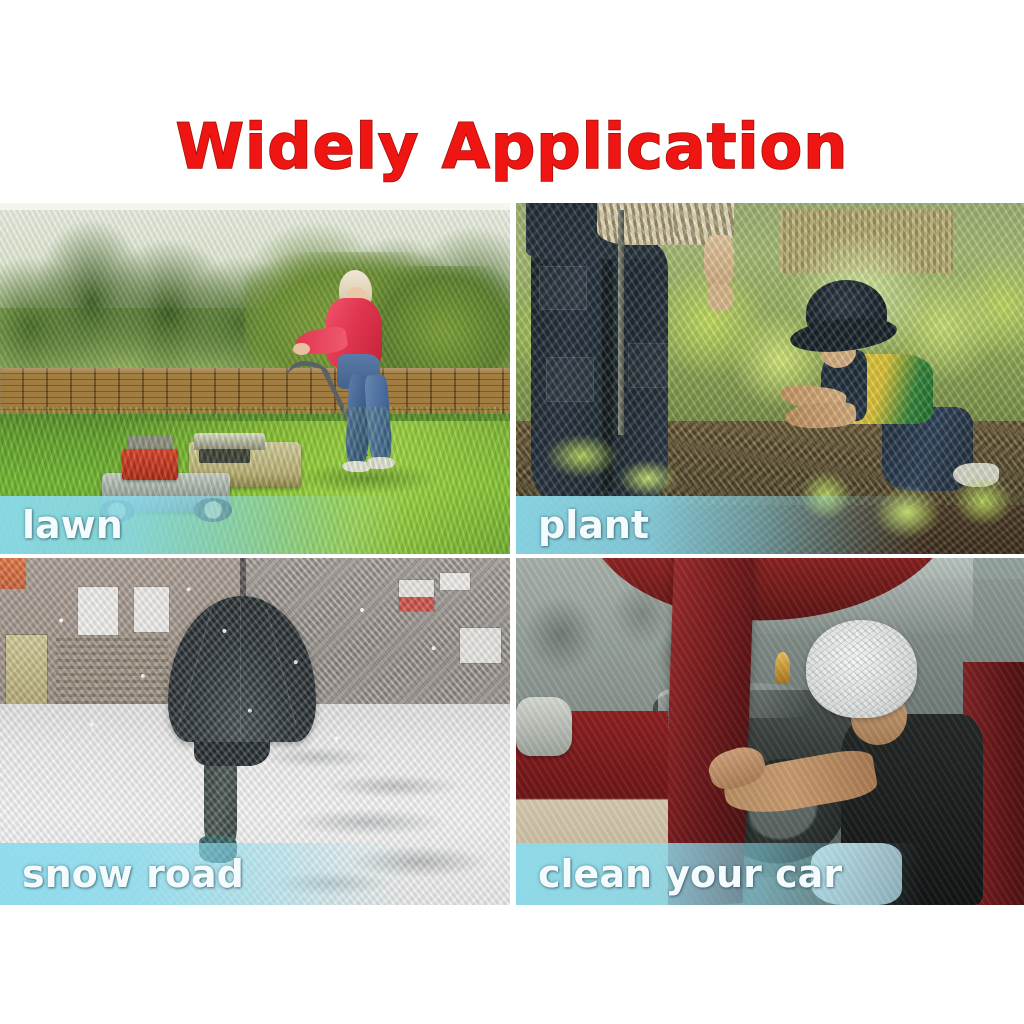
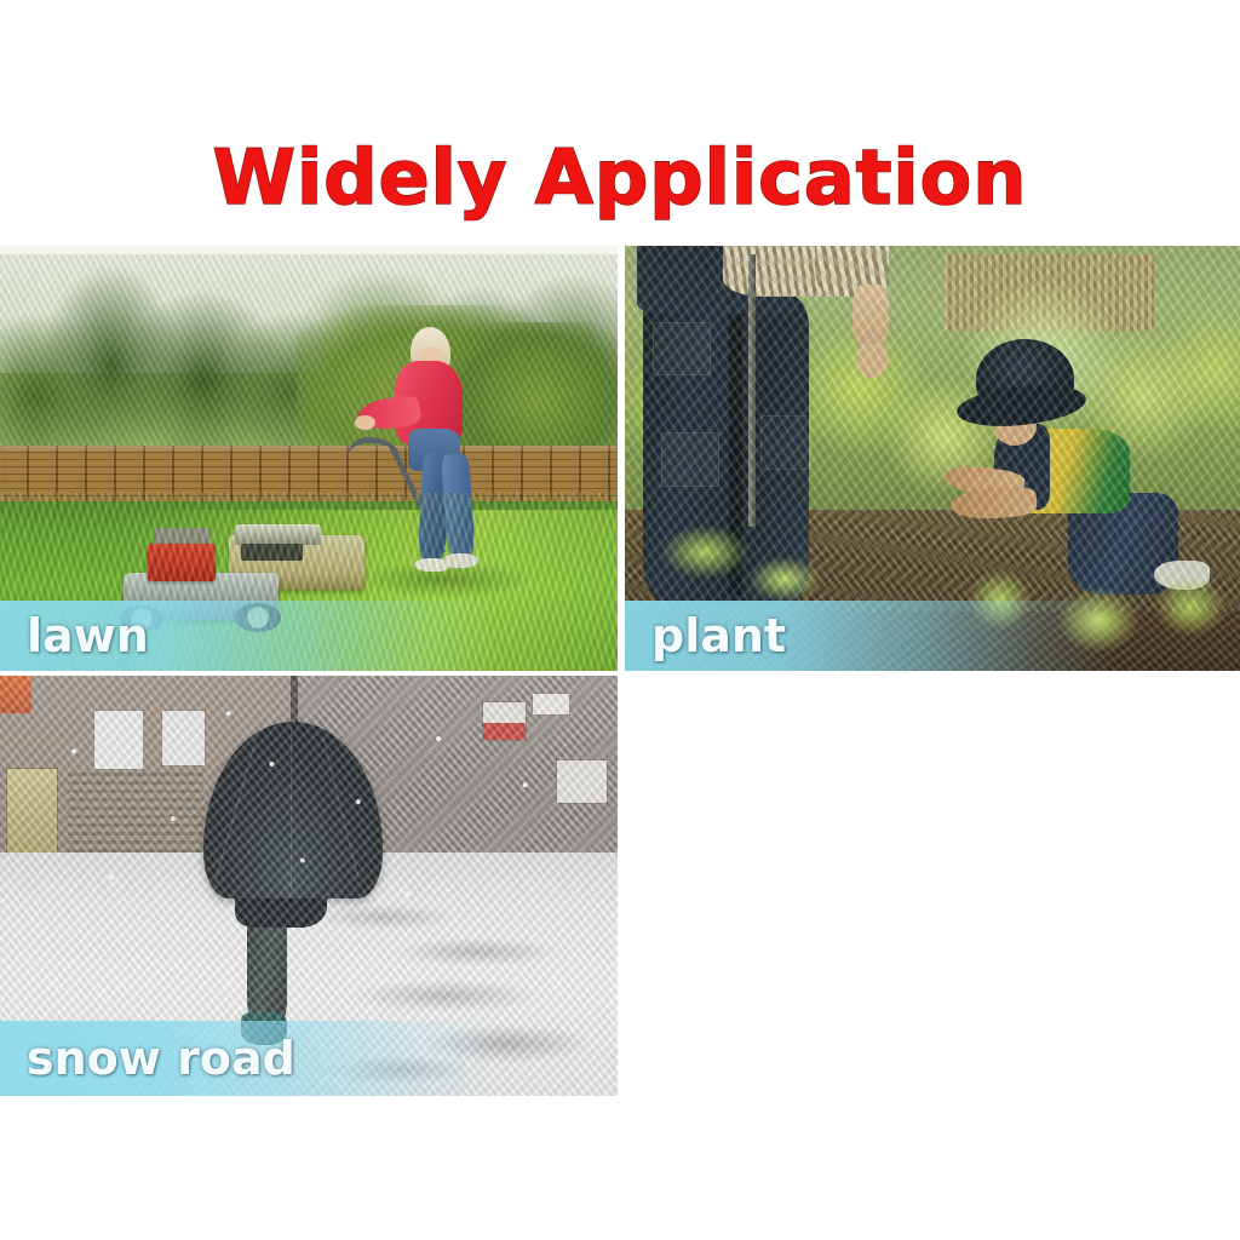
  Widely Application
  lawn
  plant
  snow road
- clean your car
